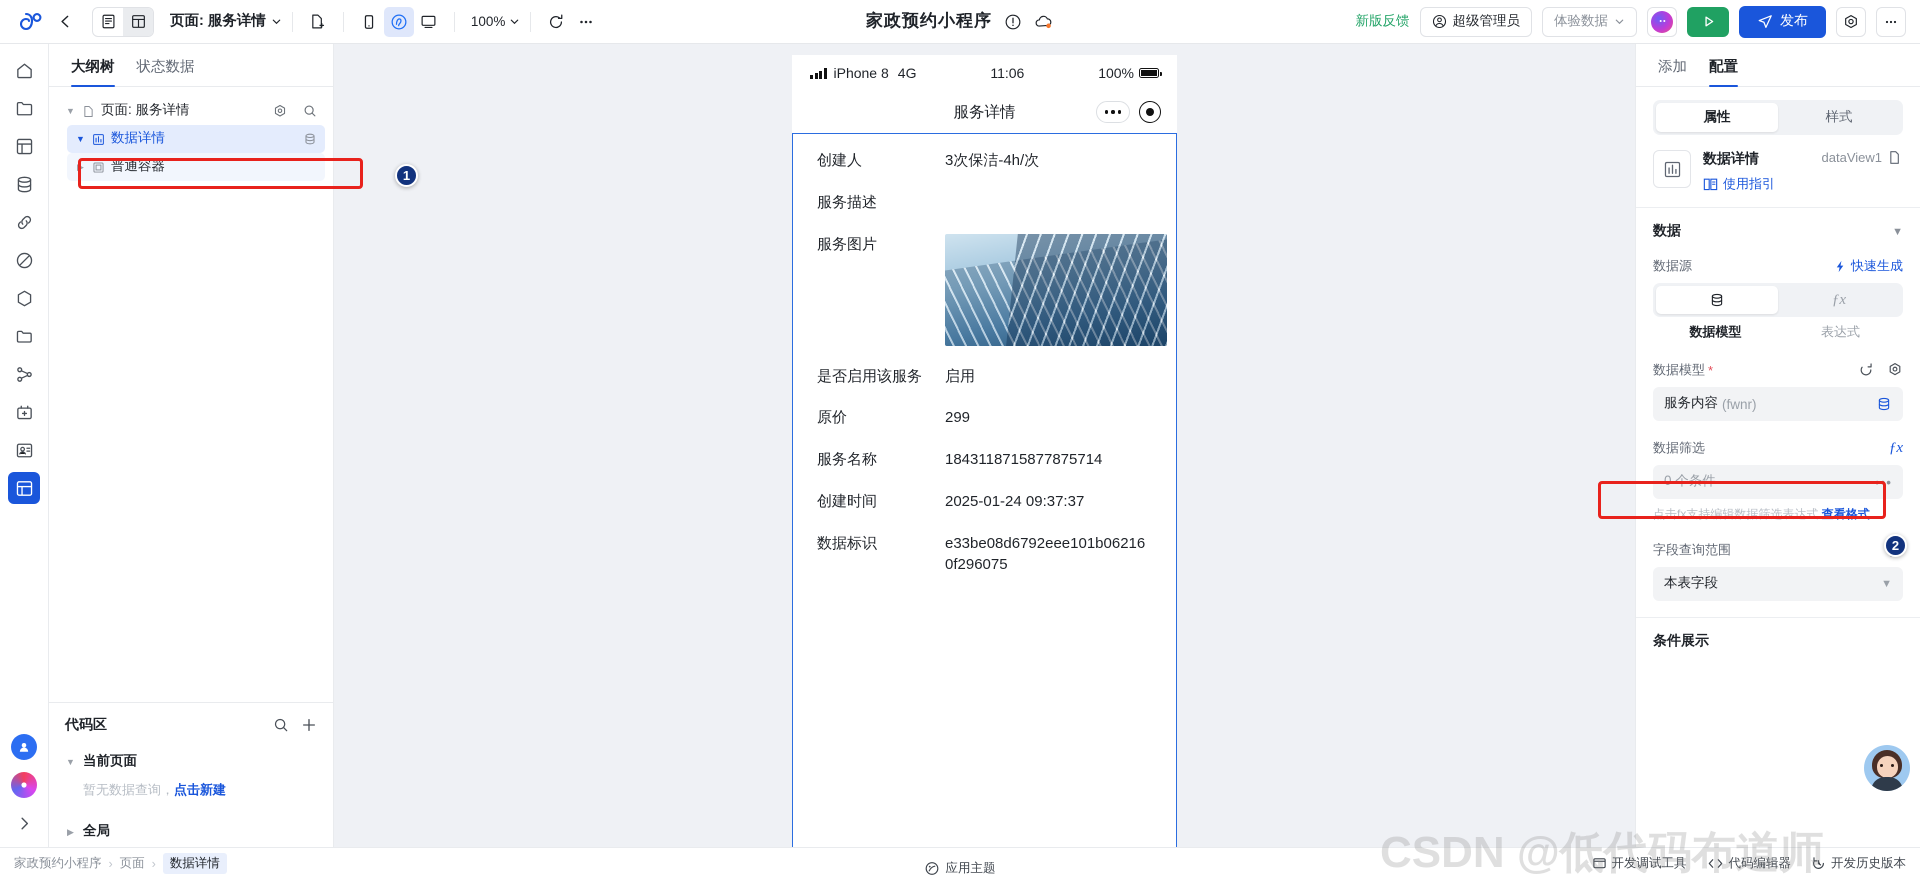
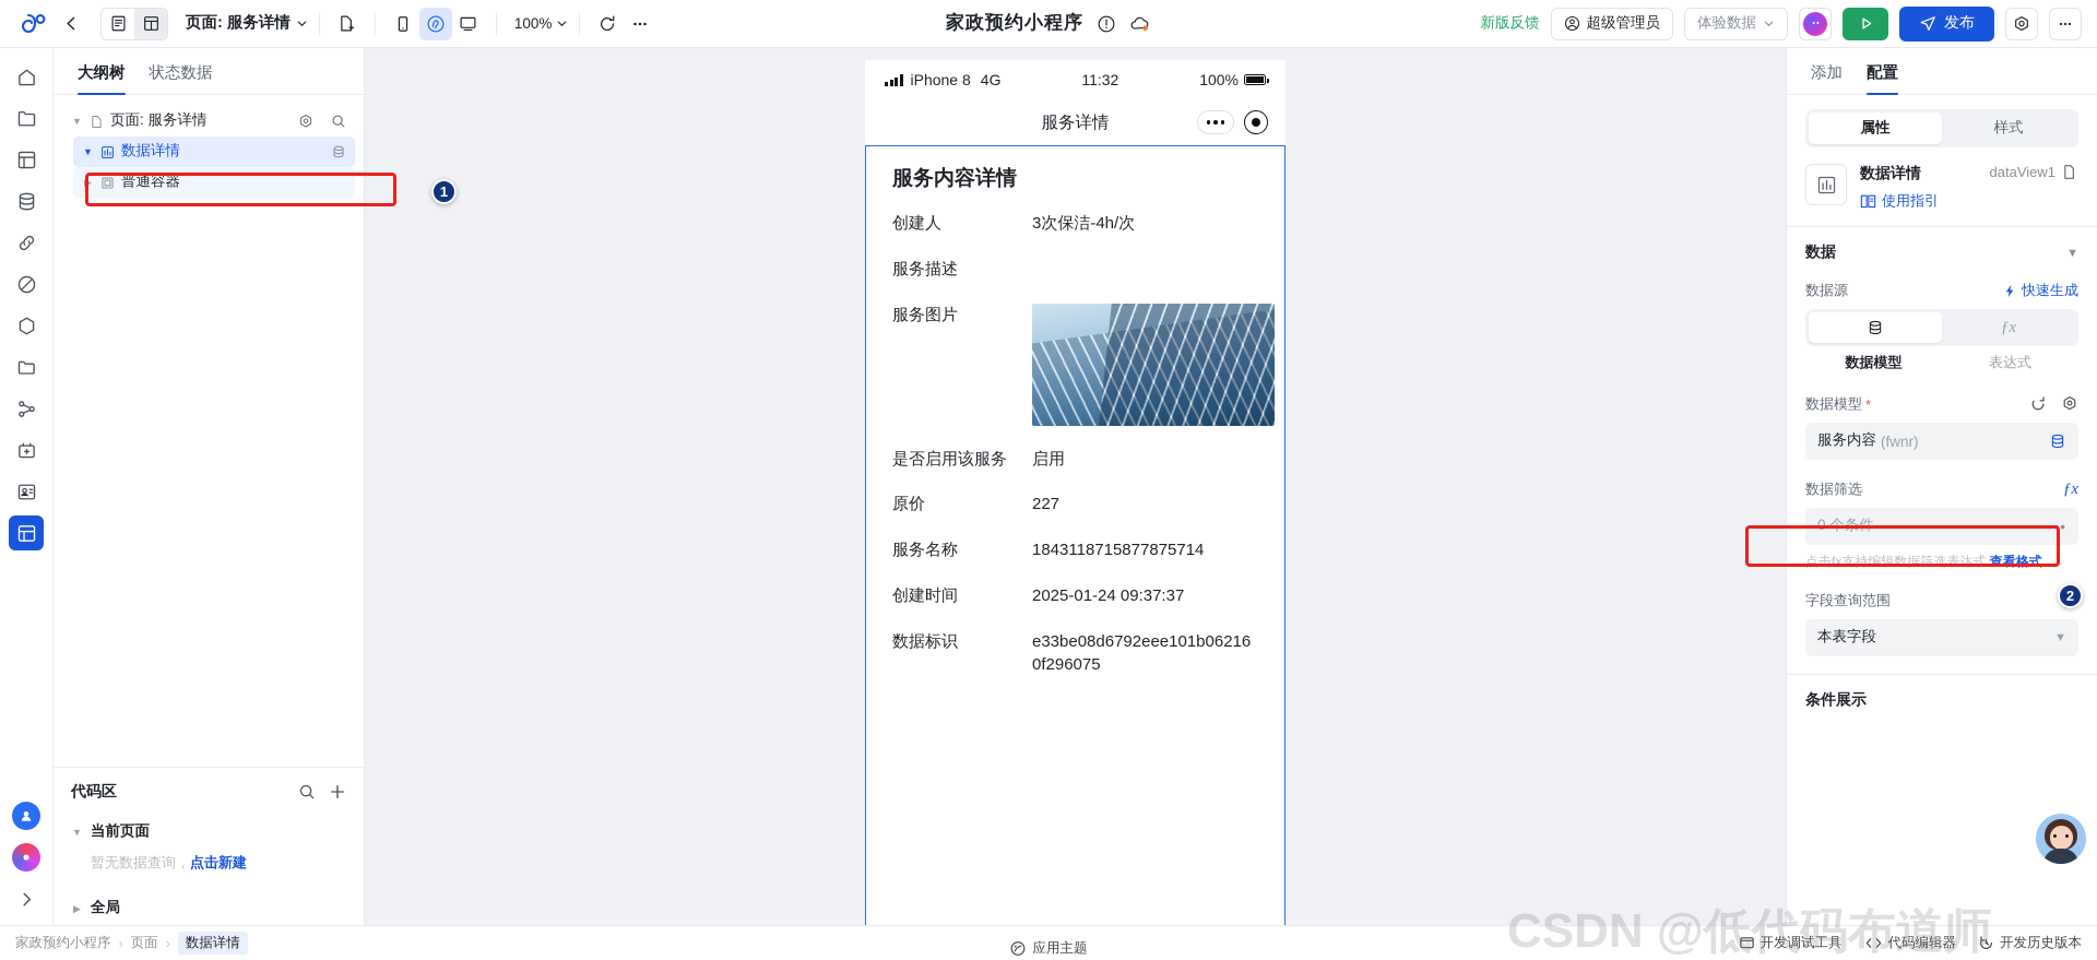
  页面: 服务详情
  100%
  家政预约小程序
  新版反馈
  超级管理员
  体验数据
  发布
  大纲树
  状态数据
  ▼
  页面: 服务详情
  ▼
  数据详情
  ▶
  普通容器
  代码区
  ▼
  当前页面
  暂无数据查询，点击新建
  ▶
  全局
  iPhone 8
  4G
- 11:06
+ 11:32
  100%
  服务详情
+ 服务内容详情
  创建人
  3次保洁-4h/次
  服务描述
  服务图片
  是否启用该服务
  启用
  原价
- 299
+ 227
  服务名称
  1843118715877875714
  创建时间
  2025-01-24 09:37:37
  数据标识
  e33be08d6792eee101b062160f296075
  添加
  配置
  属性
  样式
  数据详情
  使用指引
  dataView1
  数据
  ▼
  数据源
  快速生成
  ƒx
  数据模型
  表达式
  数据模型
  *
  服务内容
  (fwnr)
  数据筛选
  ƒx
  0 个条件
  •••
  点击fx支持编辑数据筛选表达式 查看格式
  字段查询范围
  本表字段
  ▼
  条件展示
  家政预约小程序
  ›
  页面
  ›
  数据详情
  应用主题
  开发调试工具
  代码编辑器
  开发历史版本
  1
  2
  CSDN @低代码布道师
